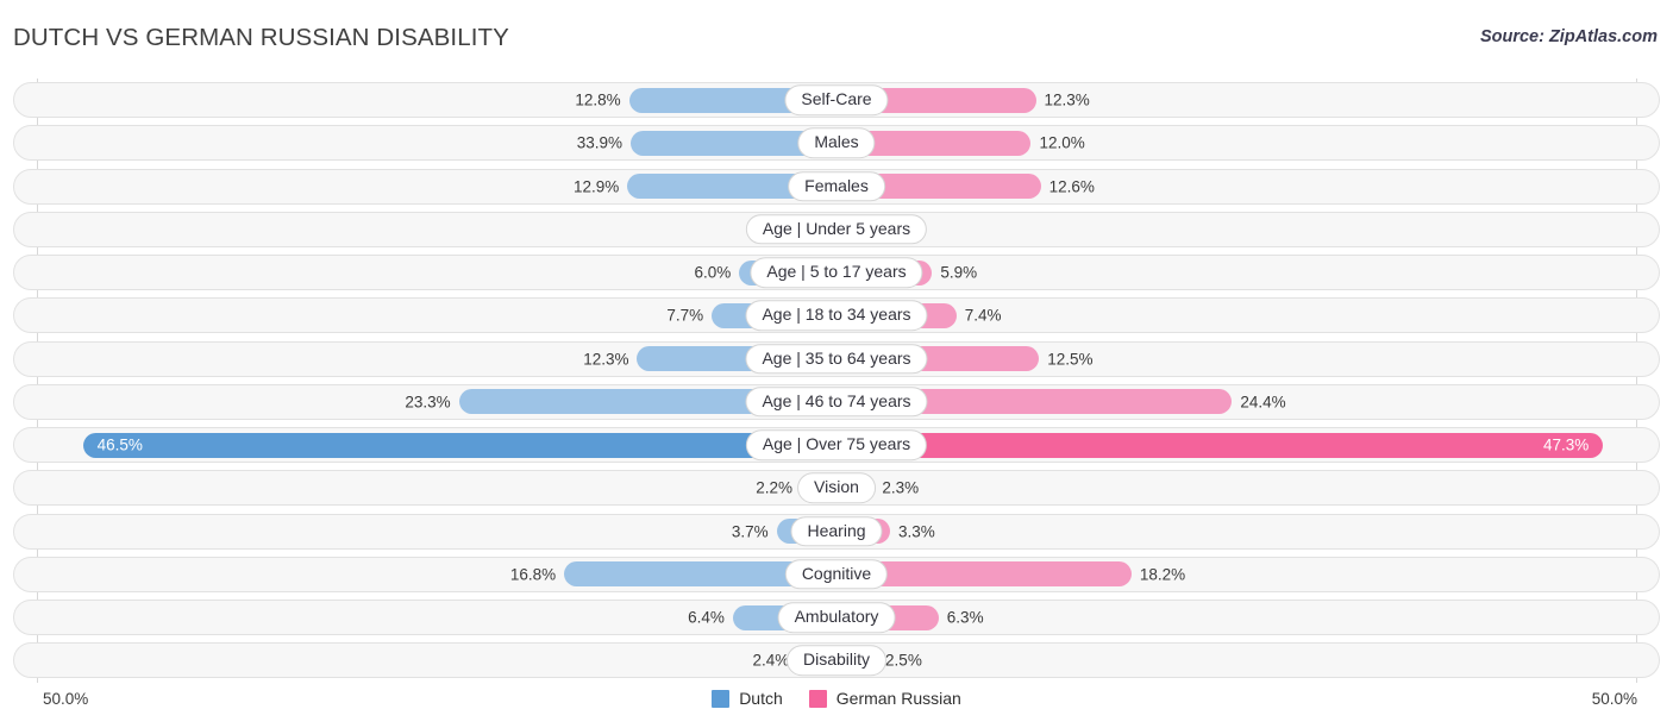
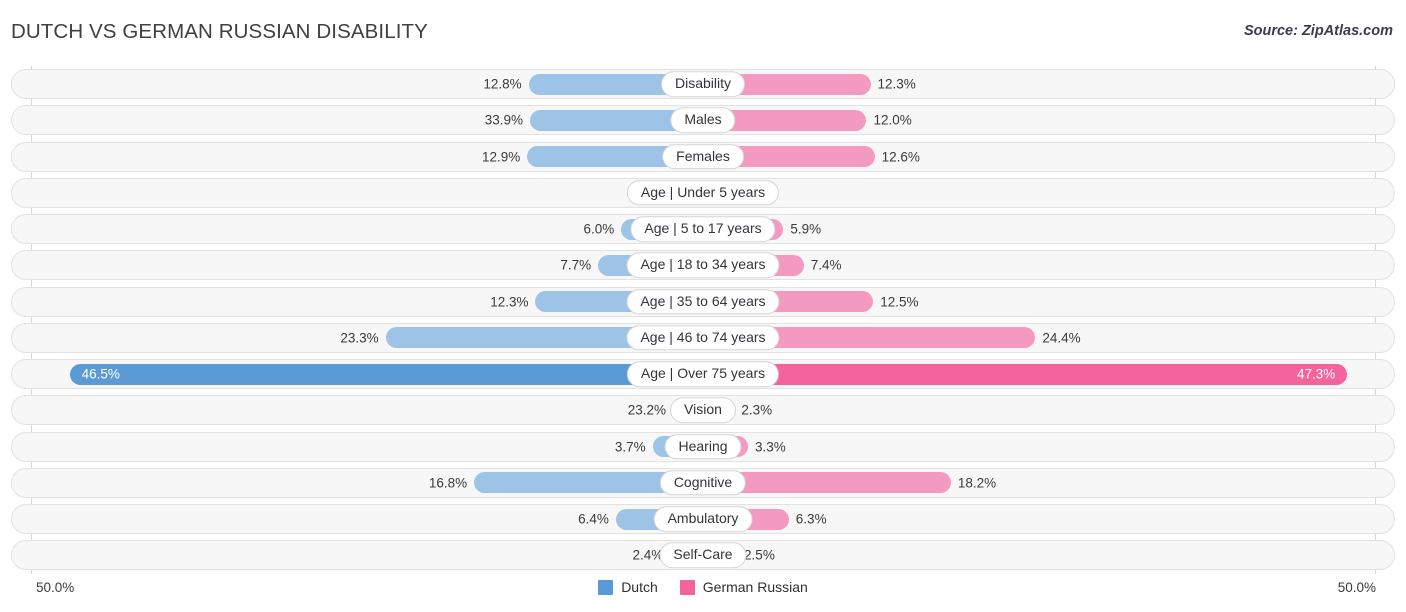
  DUTCH VS GERMAN RUSSIAN DISABILITY
  Source: ZipAtlas.com
  12.8%
  12.3%
- Self-Care
+ Disability
  33.9%
  12.0%
  Males
  12.9%
  12.6%
  Females
  Age | Under 5 years
  6.0%
  5.9%
  Age | 5 to 17 years
  7.7%
  7.4%
  Age | 18 to 34 years
  12.3%
  12.5%
  Age | 35 to 64 years
  23.3%
  24.4%
  Age | 46 to 74 years
  46.5%
  47.3%
  Age | Over 75 years
- 2.2%
+ 23.2%
  2.3%
  Vision
  3.7%
  3.3%
  Hearing
  16.8%
  18.2%
  Cognitive
  6.4%
  6.3%
  Ambulatory
  2.4%
  2.5%
- Disability
+ Self-Care
  50.0%
  50.0%
  Dutch
  German Russian
